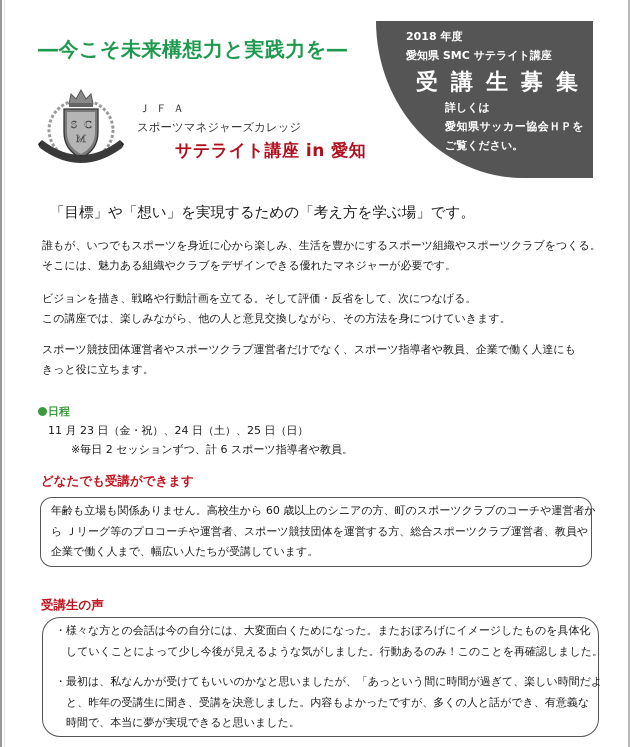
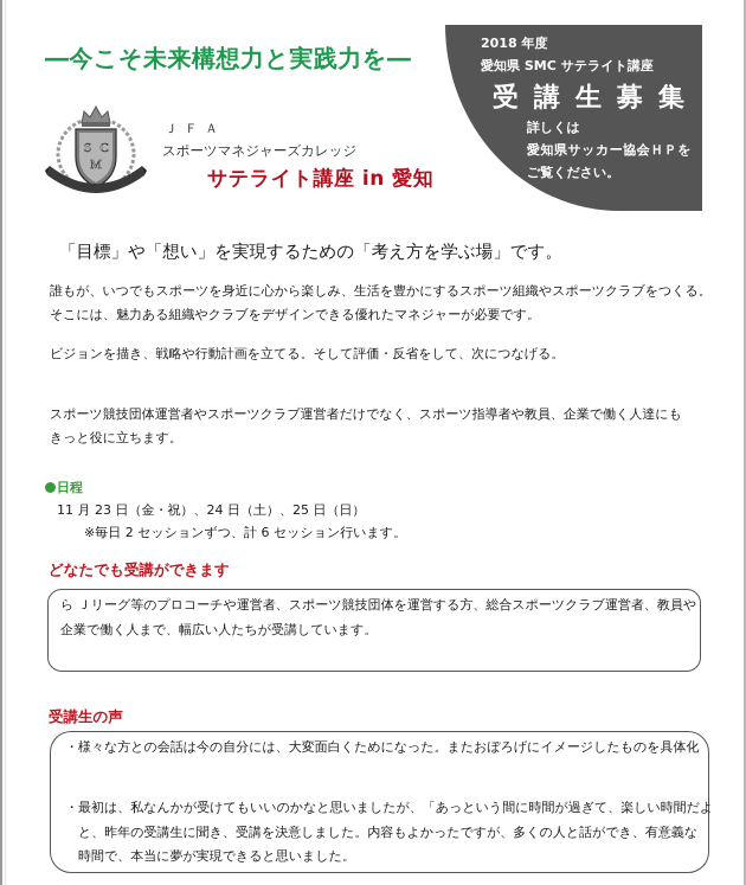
  ―今こそ未来構想力と実践力を―
  S
  C
  M
  ＪＦＡ
  スポーツマネジャーズカレッジ
  サテライト講座 in 愛知
  2018 年度
  愛知県 SMC サテライト講座
  受講生募集
  詳しくは
  愛知県サッカー協会ＨＰを
  ご覧ください。
  「目標」や「想い」を実現するための「考え方を学ぶ場」です。
  誰もが、いつでもスポーツを身近に心から楽しみ、生活を豊かにするスポーツ組織やスポーツクラブをつくる。
  そこには、魅力ある組織やクラブをデザインできる優れたマネジャーが必要です。
  ビジョンを描き、戦略や行動計画を立てる。そして評価・反省をして、次につなげる。
- この講座では、楽しみながら、他の人と意見交換しながら、その方法を身につけていきます。
  スポーツ競技団体運営者やスポーツクラブ運営者だけでなく、スポーツ指導者や教員、企業で働く人達にも
  きっと役に立ちます。
  日程
  11 月 23 日（金・祝）、24 日（土）、25 日（日）
- ※毎日 2 セッションずつ、計 6 スポーツ指導者や教員。
+ ※毎日 2 セッションずつ、計 6 セッション行います。
  どなたでも受講ができます
- 年齢も立場も関係ありません。高校生から 60 歳以上のシニアの方、町のスポーツクラブのコーチや運営者か
  ら Ｊリーグ等のプロコーチや運営者、スポーツ競技団体を運営する方、総合スポーツクラブ運営者、教員や
  企業で働く人まで、幅広い人たちが受講しています。
  受講生の声
  ・様々な方との会話は今の自分には、大変面白くためになった。またおぼろげにイメージしたものを具体化
- していくことによって少し今後が見えるような気がしました。行動あるのみ！このことを再確認しました。
  ・最初は、私なんかが受けてもいいのかなと思いましたが、「あっという間に時間が過ぎて、楽しい時間だよ
  と、昨年の受講生に聞き、受講を決意しました。内容もよかったですが、多くの人と話ができ、有意義な
  時間で、本当に夢が実現できると思いました。
